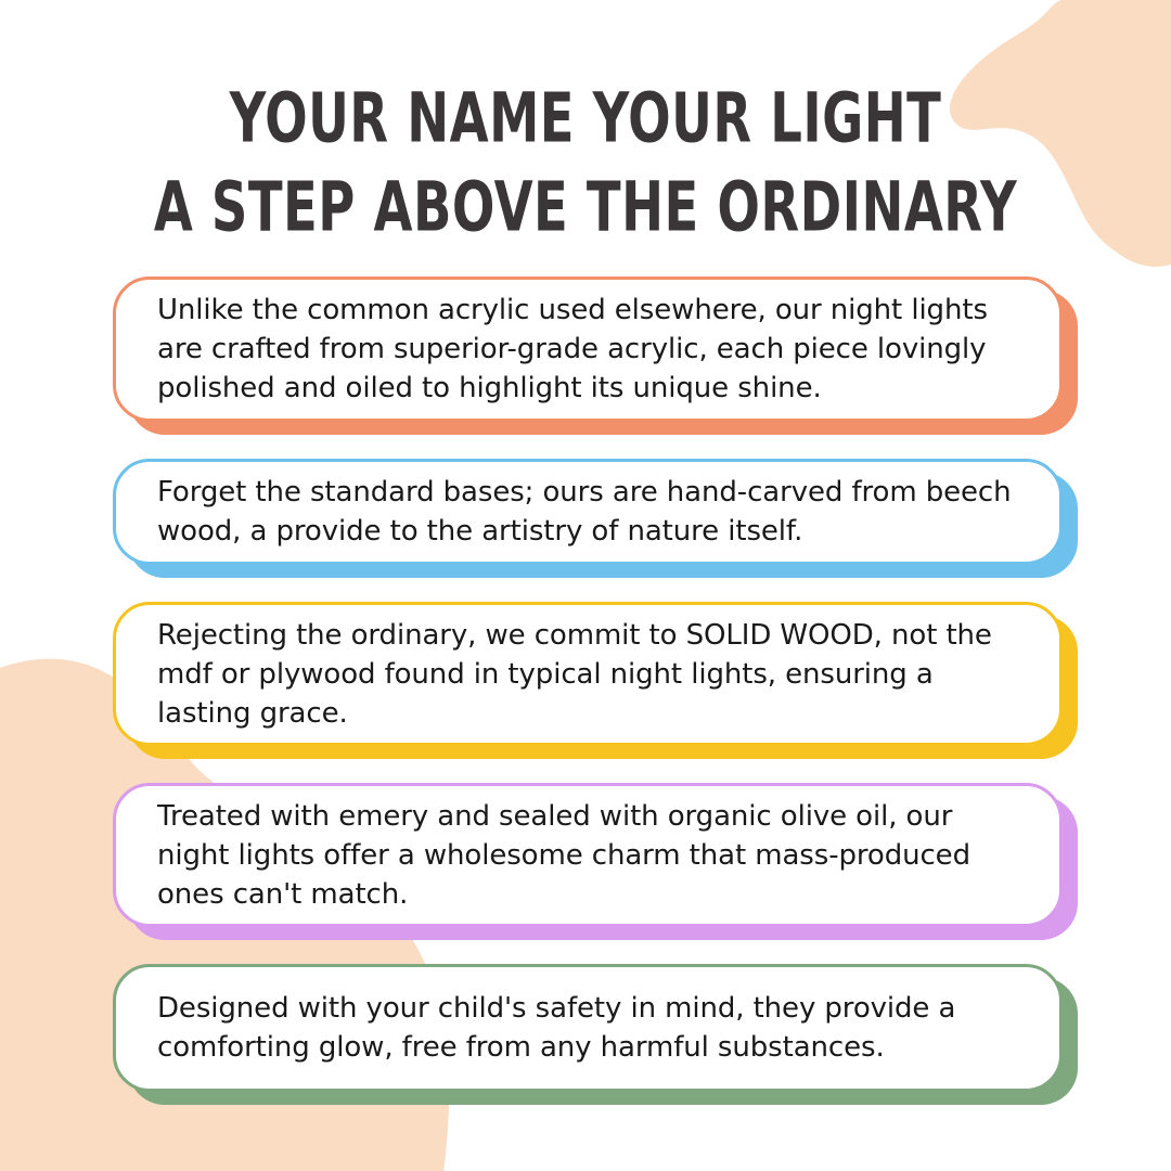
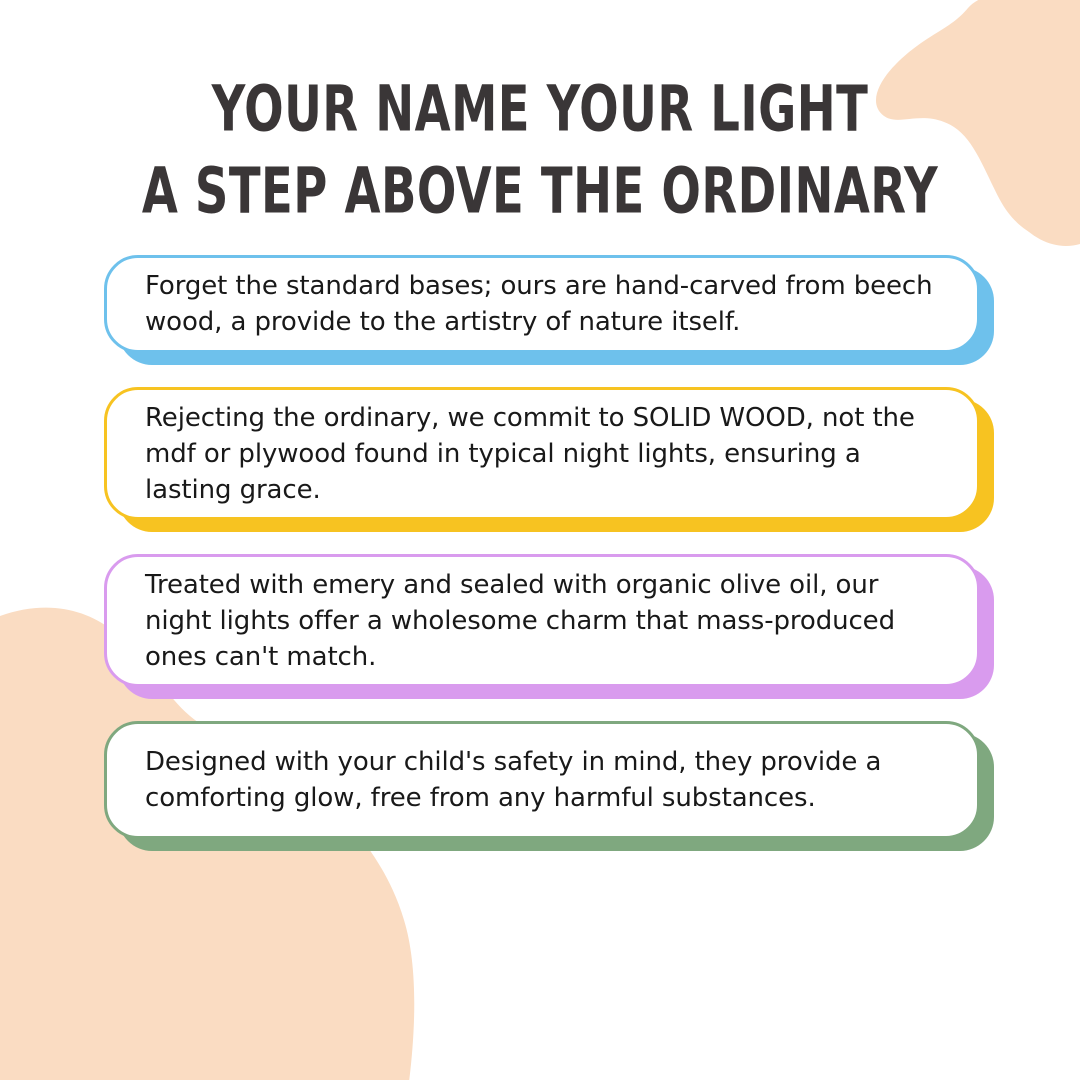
  YOUR NAME YOUR LIGHT
  A STEP ABOVE THE ORDINARY
- Unlike the common acrylic used elsewhere, our night lights are crafted from superior-grade acrylic, each piece lovingly polished and oiled to highlight its unique shine.
  Forget the standard bases; ours are hand-carved from beech wood, a provide to the artistry of nature itself.
  Rejecting the ordinary, we commit to SOLID WOOD, not the mdf or plywood found in typical night lights, ensuring a lasting grace.
  Treated with emery and sealed with organic olive oil, our night lights offer a wholesome charm that mass-produced ones can't match.
  Designed with your child's safety in mind, they provide a comforting glow, free from any harmful substances.
